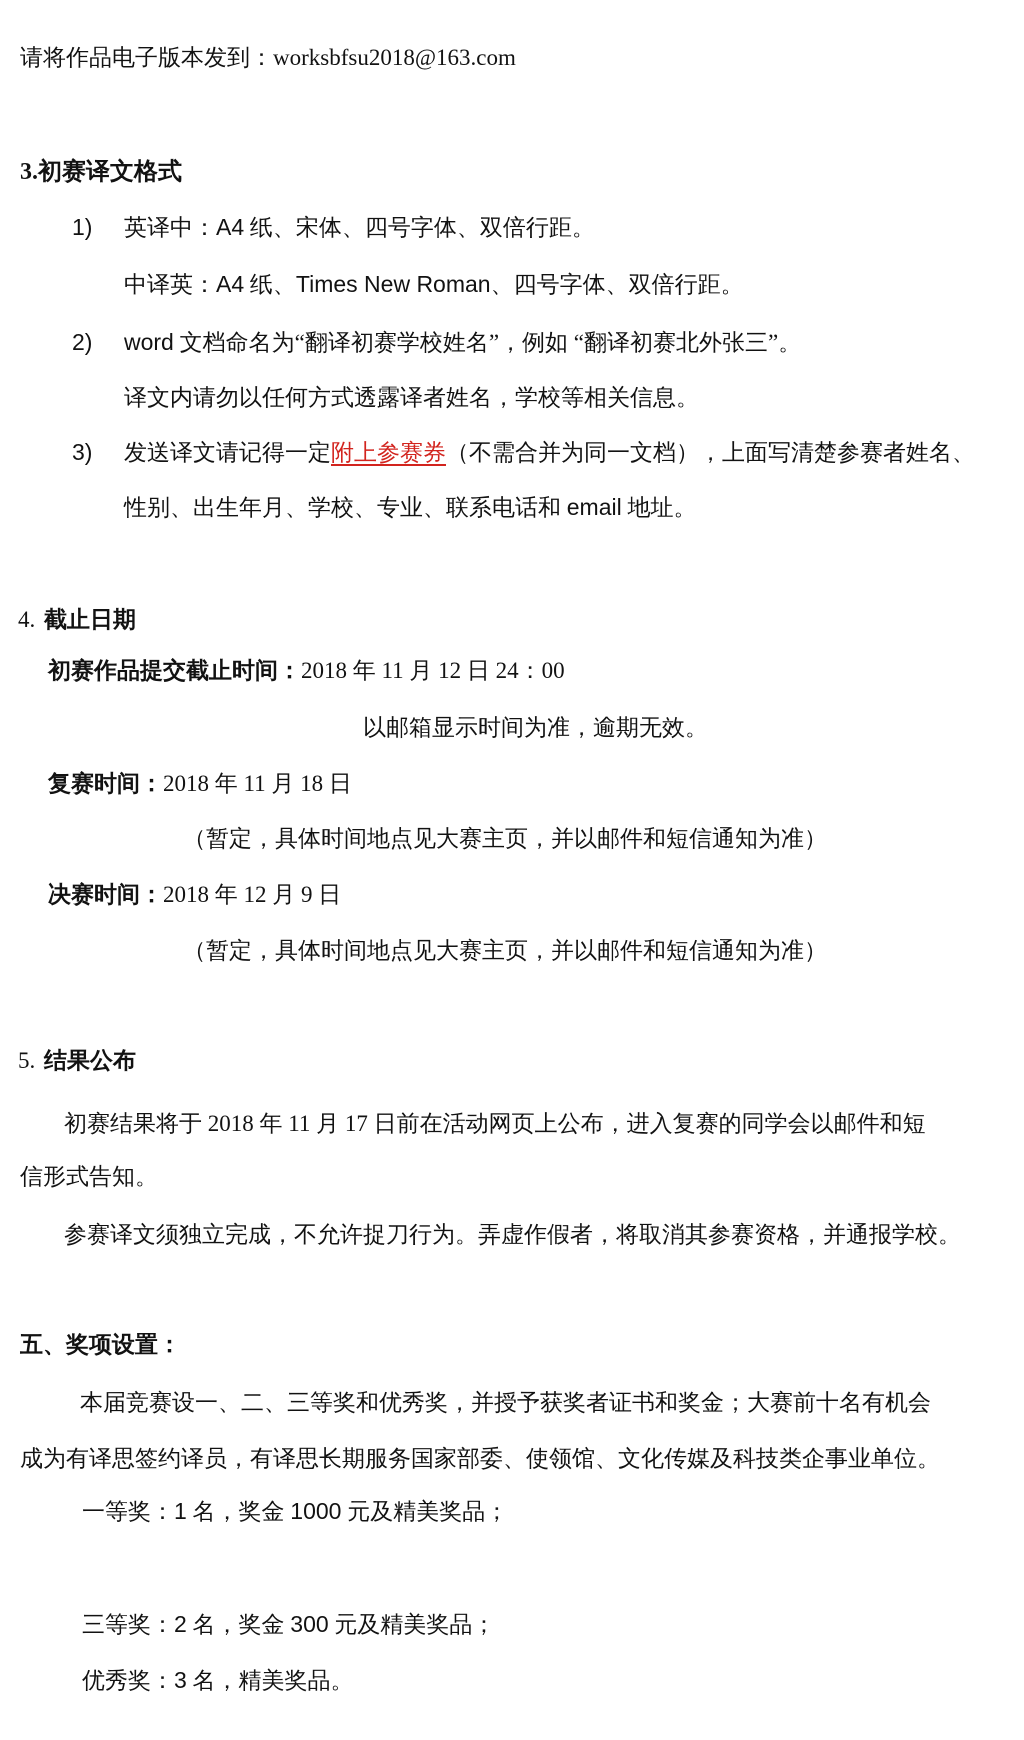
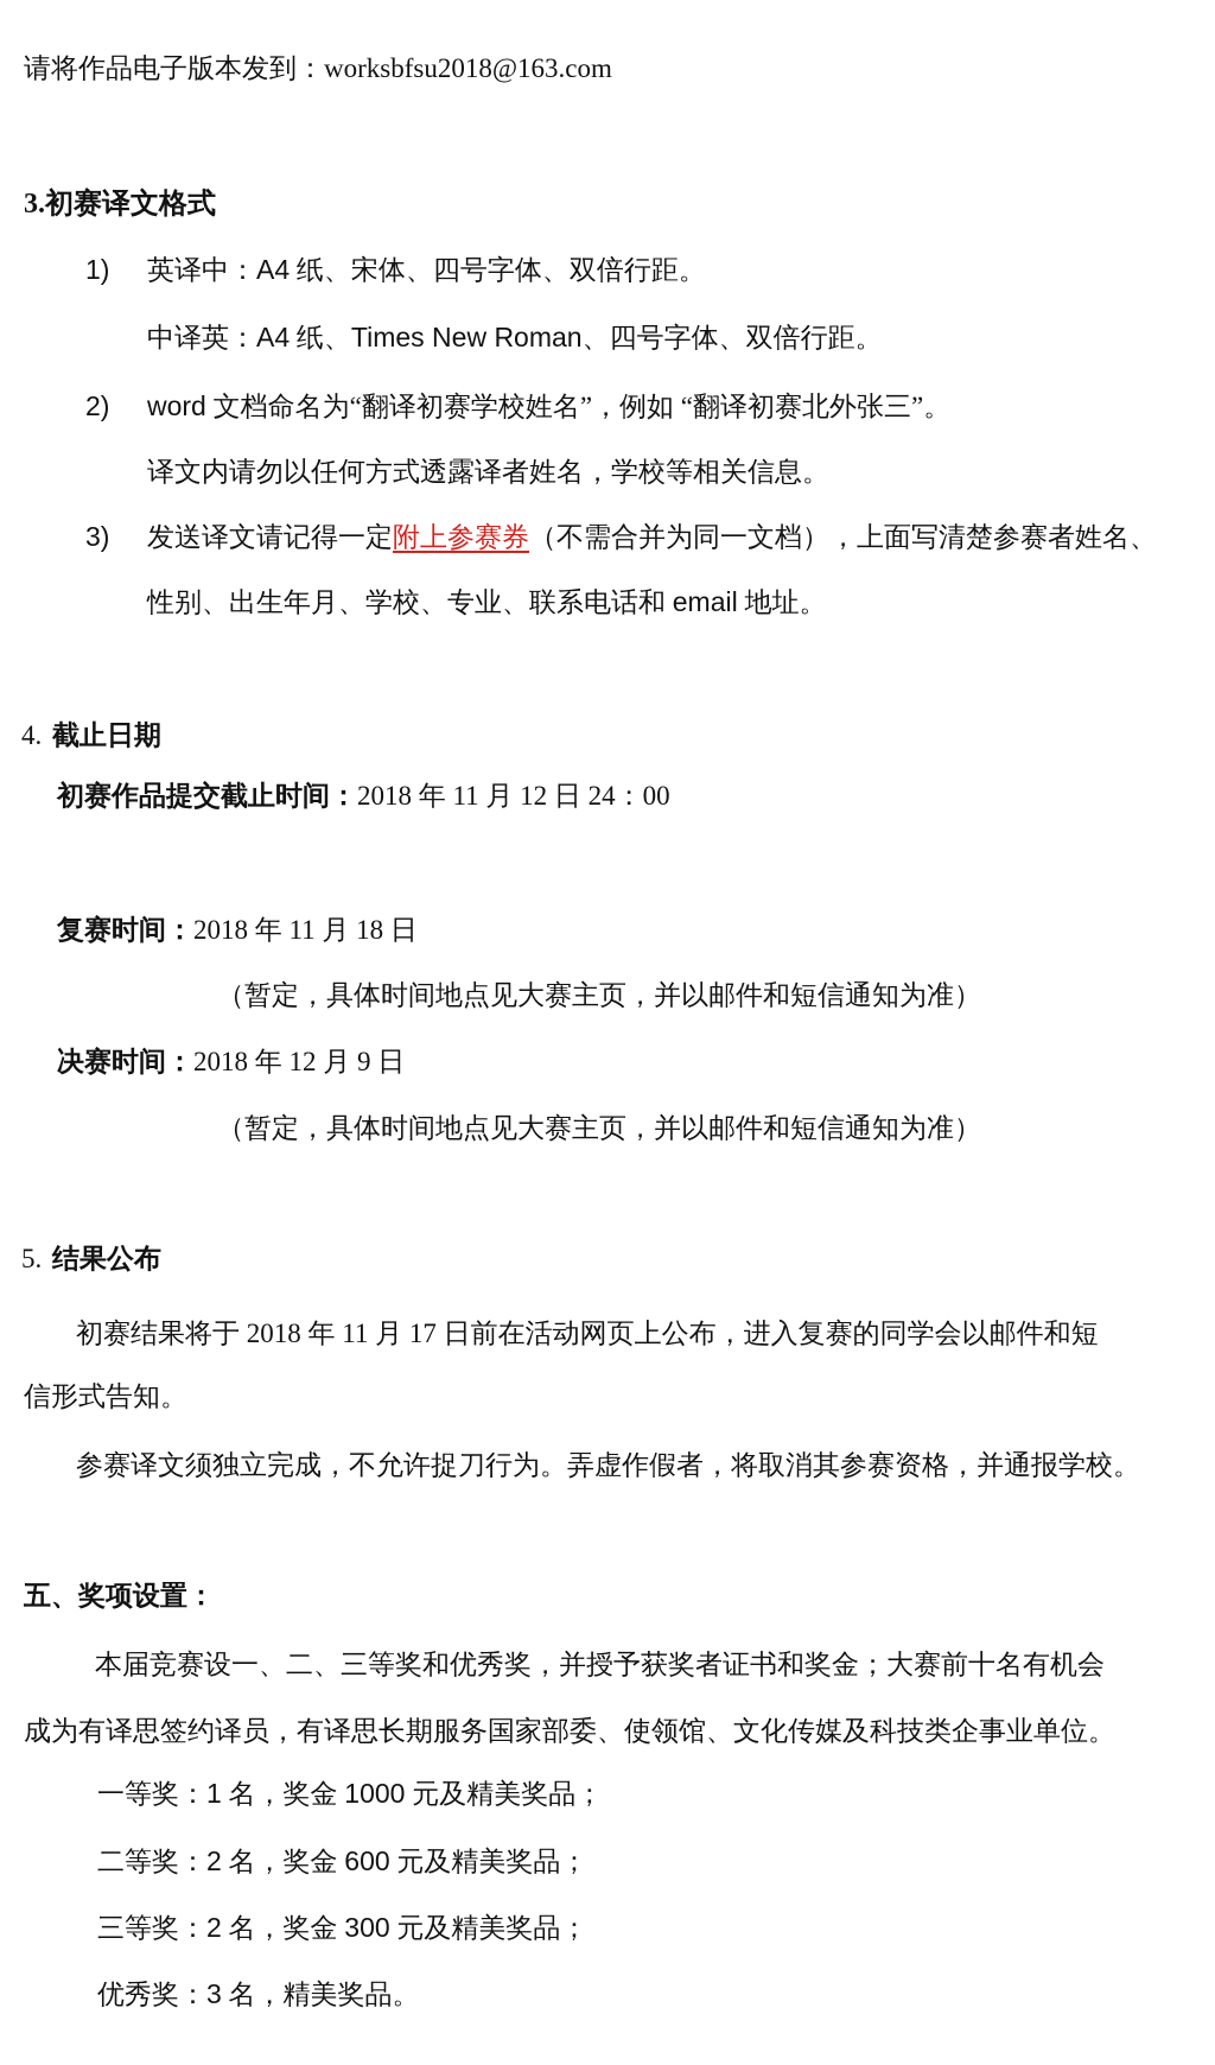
  请将作品电子版本发到：worksbfsu2018@163.com
  3.初赛译文格式
  1) 英译中：A4 纸、宋体、四号字体、双倍行距。
  中译英：A4 纸、Times New Roman、四号字体、双倍行距。
  2) word 文档命名为“翻译初赛学校姓名”，例如 “翻译初赛北外张三”。
  译文内请勿以任何方式透露译者姓名，学校等相关信息。
  3) 发送译文请记得一定附上参赛券（不需合并为同一文档），上面写清楚参赛者姓名、
  性别、出生年月、学校、专业、联系电话和 email 地址。
  4. 截止日期
  初赛作品提交截止时间：2018 年 11 月 12 日 24：00
- 以邮箱显示时间为准，逾期无效。
  复赛时间：2018 年 11 月 18 日
  （暂定，具体时间地点见大赛主页，并以邮件和短信通知为准）
  决赛时间：2018 年 12 月 9 日
  （暂定，具体时间地点见大赛主页，并以邮件和短信通知为准）
  5. 结果公布
  初赛结果将于 2018 年 11 月 17 日前在活动网页上公布，进入复赛的同学会以邮件和短
  信形式告知。
  参赛译文须独立完成，不允许捉刀行为。弄虚作假者，将取消其参赛资格，并通报学校。
  五、奖项设置：
  本届竞赛设一、二、三等奖和优秀奖，并授予获奖者证书和奖金；大赛前十名有机会
  成为有译思签约译员，有译思长期服务国家部委、使领馆、文化传媒及科技类企事业单位。
  一等奖：1 名，奖金 1000 元及精美奖品；
+ 二等奖：2 名，奖金 600 元及精美奖品；
  三等奖：2 名，奖金 300 元及精美奖品；
  优秀奖：3 名，精美奖品。
